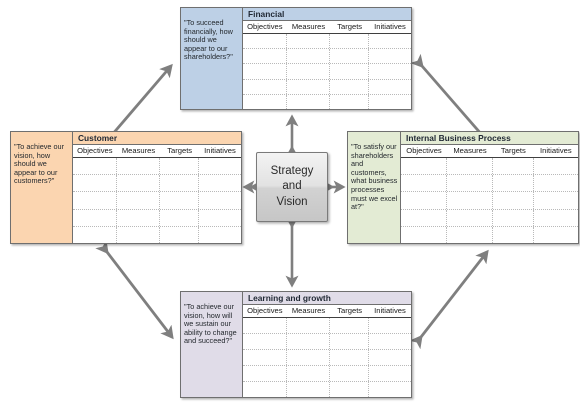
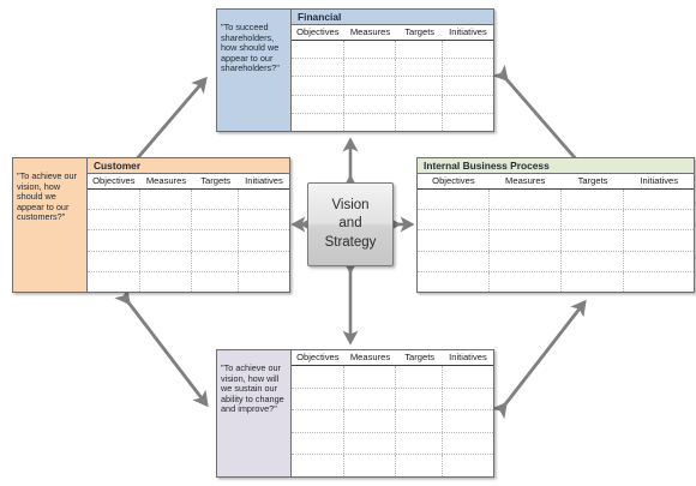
- "To succeed financially, how should we appear to our shareholders?"
+ "To succeed shareholders, how should we appear to our shareholders?"
  Financial
  Objectives
  Measures
  Targets
  Initiatives
  "To achieve our vision, how should we appear to our customers?"
  Customer
  Objectives
  Measures
  Targets
  Initiatives
- "To satisfy our shareholders and customers, what business processes must we excel at?"
  Internal Business Process
  Objectives
  Measures
  Targets
  Initiatives
- "To achieve our vision, how will we sustain our ability to change and succeed?"
+ "To achieve our vision, how will we sustain our ability to change and improve?"
- Learning and growth
  Objectives
  Measures
  Targets
  Initiatives
- Strategy
+ Vision
  and
- Vision
+ Strategy
